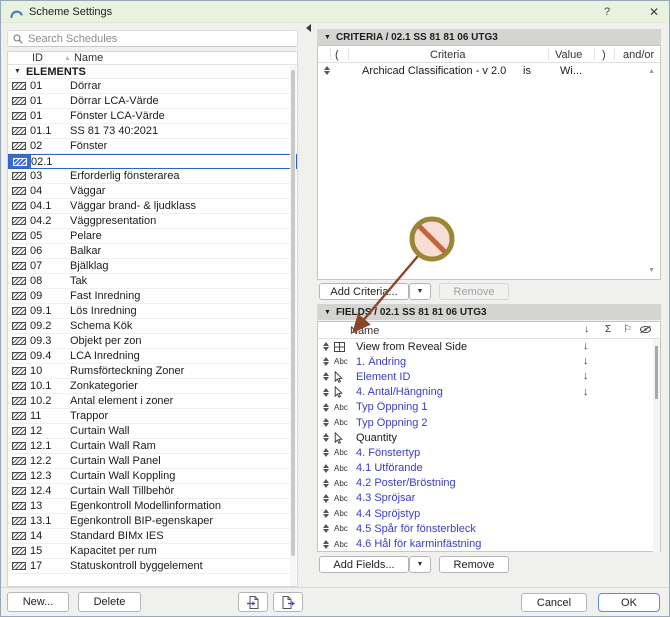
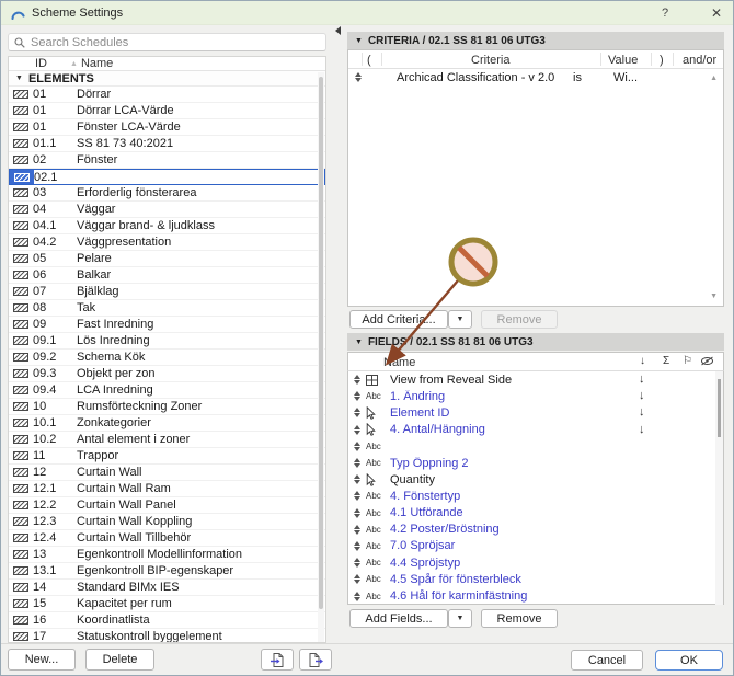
  Scheme Settings
  ?
  ✕
  Search Schedules
  ID
  Name
  ELEMENTS
  01
  Dörrar
  01
  Dörrar LCA-Värde
  01
  Fönster LCA-Värde
  01.1
  SS 81 73 40:2021
  02
  Fönster
  02.1
  03
  Erforderlig fönsterarea
  04
  Väggar
  04.1
  Väggar brand- & ljudklass
  04.2
  Väggpresentation
  05
  Pelare
  06
  Balkar
  07
  Bjälklag
  08
  Tak
  09
  Fast Inredning
  09.1
  Lös Inredning
  09.2
  Schema Kök
  09.3
  Objekt per zon
  09.4
  LCA Inredning
  10
  Rumsförteckning Zoner
  10.1
  Zonkategorier
  10.2
  Antal element i zoner
  11
  Trappor
  12
  Curtain Wall
  12.1
  Curtain Wall Ram
  12.2
  Curtain Wall Panel
  12.3
  Curtain Wall Koppling
  12.4
  Curtain Wall Tillbehör
  13
  Egenkontroll Modellinformation
  13.1
  Egenkontroll BIP-egenskaper
  14
  Standard BIMx IES
  15
  Kapacitet per rum
+ 16
+ Koordinatlista
  17
  Statuskontroll byggelement
  New...
  Delete
  CRITERIA / 02.1 SS 81 81 06 UTG3
  (
  Criteria
  Value
  )
  and/or
  Archicad Classification - v 2.0
  is
  Wi...
  Add Criteria...
  Remove
  FIELDS / 02.1 SS 81 81 06 UTG3
  Name
  ↓
  Σ
  ⚐
  View from Reveal Side
  ↓
  Abc
  1. Ändring
  ↓
  Element ID
  ↓
  4. Antal/Hängning
  ↓
  Abc
- Typ Öppning 1
  Abc
  Typ Öppning 2
  Quantity
  Abc
  4. Fönstertyp
  Abc
  4.1 Utförande
  Abc
  4.2 Poster/Bröstning
  Abc
- 4.3 Spröjsar
+ 7.0 Spröjsar
  Abc
  4.4 Spröjstyp
  Abc
  4.5 Spår för fönsterbleck
  Abc
  4.6 Hål för karminfästning
  Add Fields...
  Remove
  Cancel
  OK
